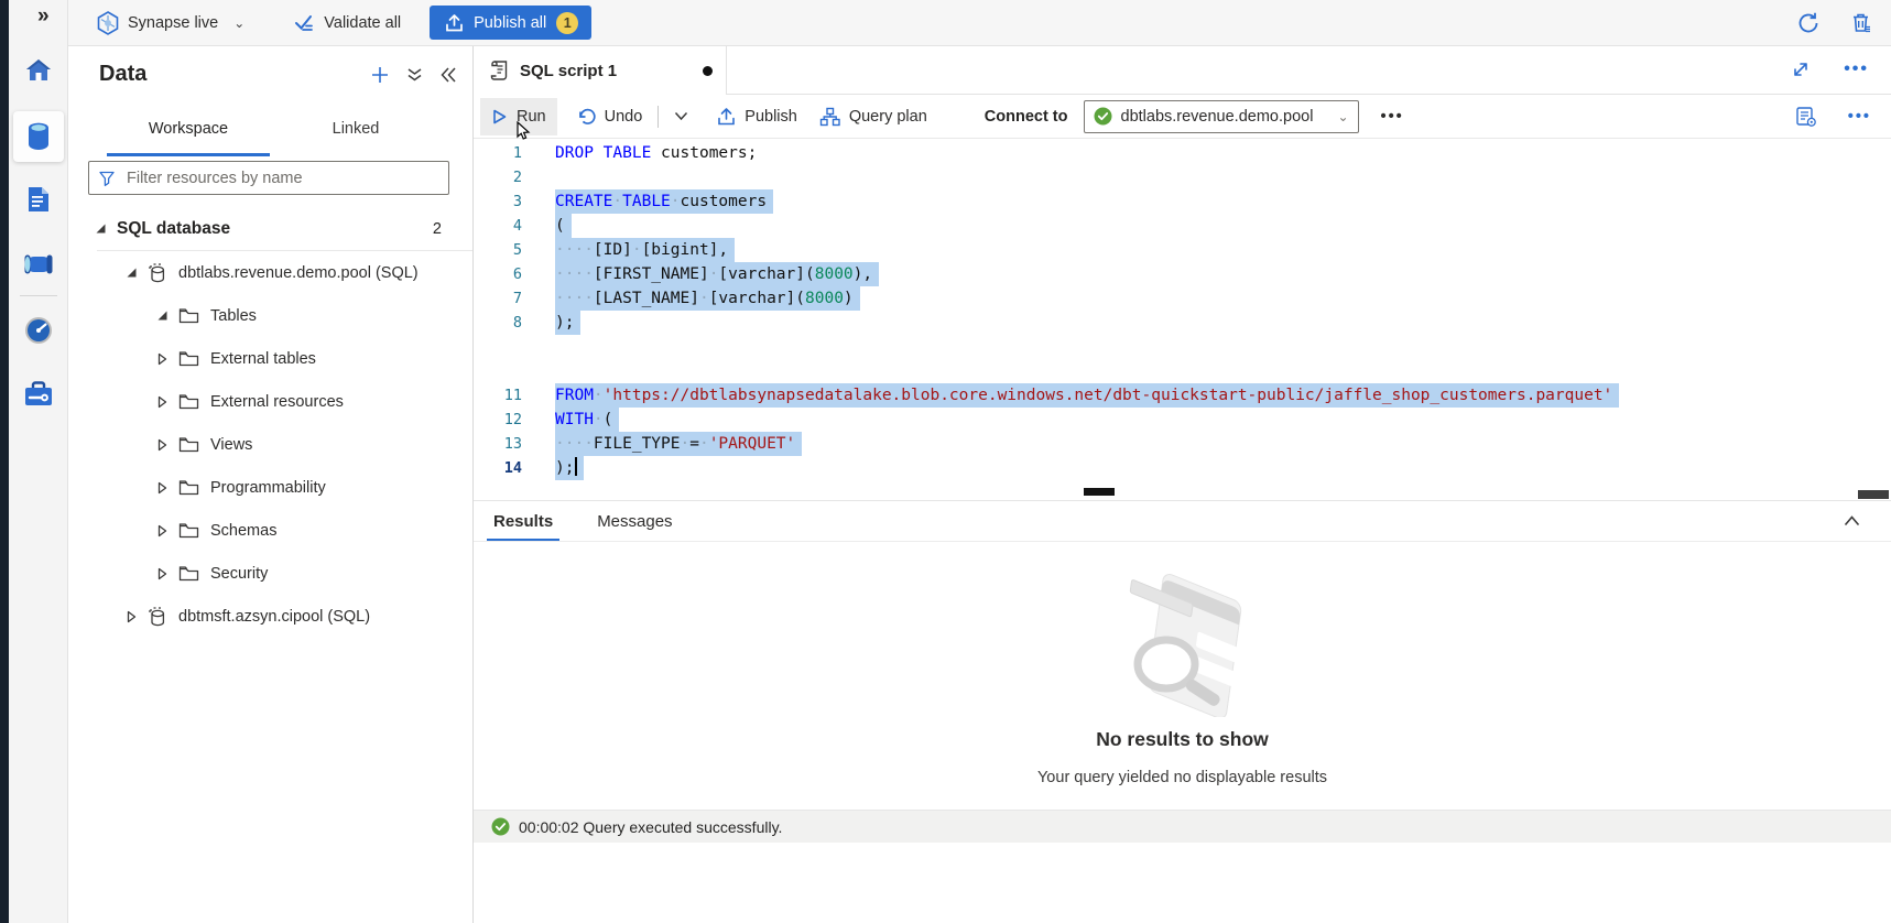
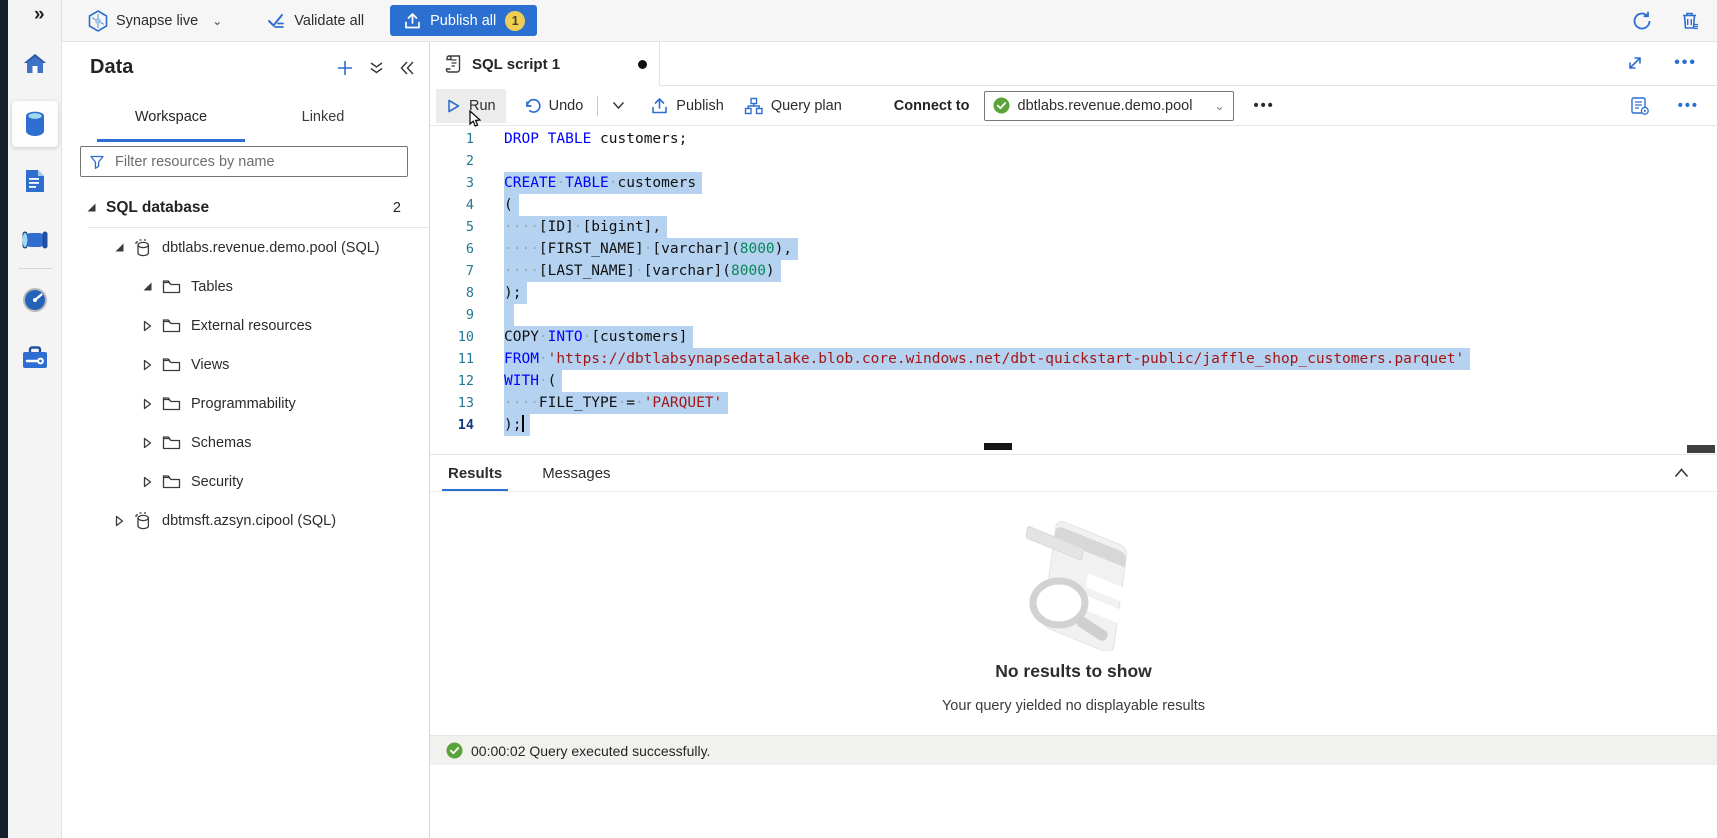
  »
  Synapse live
  ⌄
  Validate all
  Publish all
  1
  Data
  Workspace
  Linked
  Filter resources by name
  SQL database
  2
  dbtlabs.revenue.demo.pool (SQL)
  Tables
- External tables
  External resources
  Views
  Programmability
  Schemas
  Security
  dbtmsft.azsyn.cipool (SQL)
  SQL script 1
  •••
  Run
  Undo
  Publish
  Query plan
  Connect to
  dbtlabs.revenue.demo.pool
  ⌄
  •••
  •••
  1
  DROP TABLE customers;
  2
  3
  CREATE·TABLE·customers
  4
  (
  5
  ····[ID]·[bigint],
  6
  ····[FIRST_NAME]·[varchar](8000),
  7
  ····[LAST_NAME]·[varchar](8000)
  8
  );
+ 9
+ 10
+ COPY·INTO·[customers]
  11
  FROM·'https://dbtlabsynapsedatalake.blob.core.windows.net/dbt-quickstart-public/jaffle_shop_customers.parquet'
  12
  WITH·(
  13
  ····FILE_TYPE·=·'PARQUET'
  14
  );
  Results
  Messages
  No results to show
  Your query yielded no displayable results
  00:00:02 Query executed successfully.
